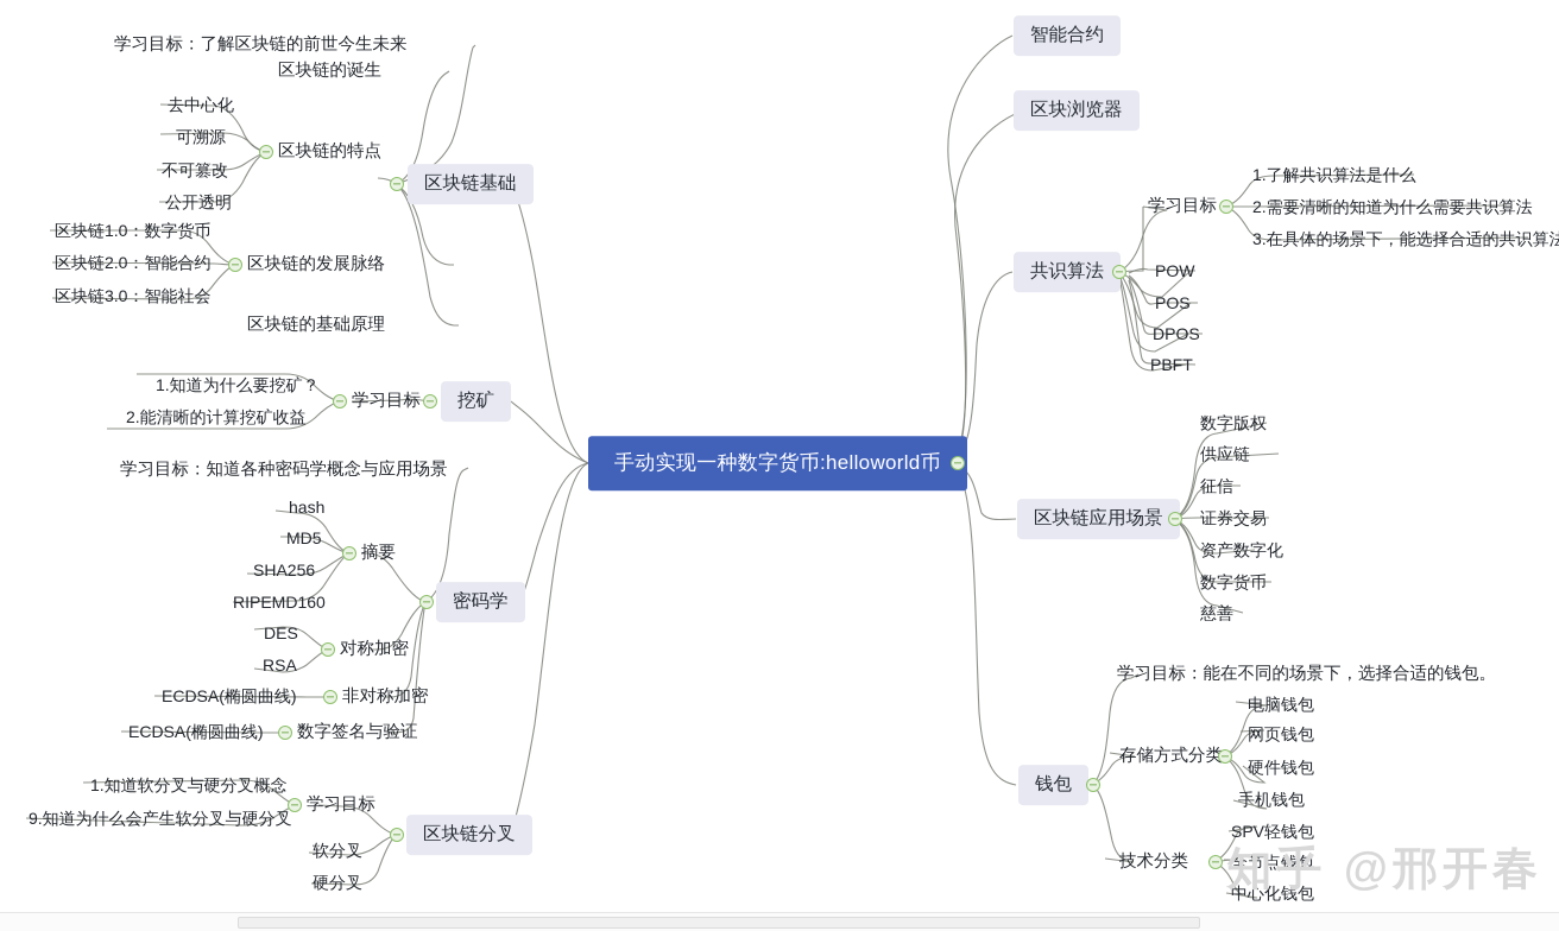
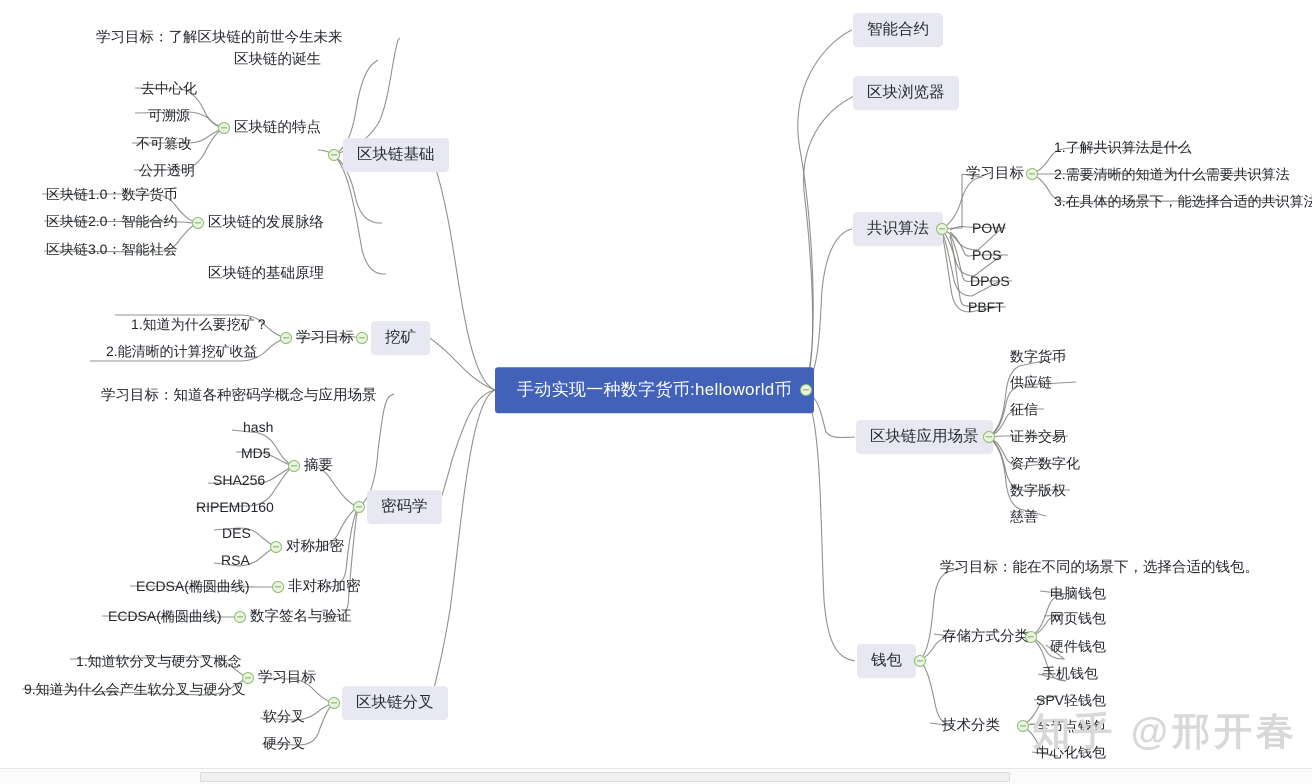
  手动实现一种数字货币:helloworld币
  区块链基础
  学习目标：了解区块链的前世今生未来
  区块链的诞生
  区块链的特点
  去中心化
  可溯源
  不可篡改
  公开透明
  区块链的发展脉络
  区块链1.0：数字货币
  区块链2.0：智能合约
  区块链3.0：智能社会
  区块链的基础原理
  挖矿
  学习目标
  1.知道为什么要挖矿？
  2.能清晰的计算挖矿收益
  密码学
  学习目标：知道各种密码学概念与应用场景
  摘要
  hash
  MD5
  SHA256
  RIPEMD160
  对称加密
  DES
  RSA
  非对称加密
  ECDSA(椭圆曲线)
  数字签名与验证
  ECDSA(椭圆曲线)
  区块链分叉
  学习目标
  1.知道软分叉与硬分叉概念
  9.知道为什么会产生软分叉与硬分叉
  软分叉
  硬分叉
  智能合约
  区块浏览器
  共识算法
  学习目标
  1.了解共识算法是什么
  2.需要清晰的知道为什么需要共识算法
  3.在具体的场景下，能选择合适的共识算法
  POW
  POS
  DPOS
  PBFT
  区块链应用场景
- 数字版权
+ 数字货币
  供应链
  征信
  证券交易
  资产数字化
- 数字货币
+ 数字版权
  慈善
  钱包
  学习目标：能在不同的场景下，选择合适的钱包。
  存储方式分类
  电脑钱包
  网页钱包
  硬件钱包
  手机钱包
  技术分类
  SPV轻钱包
  全节点钱包
  中心化钱包
  知乎 @邢开春
